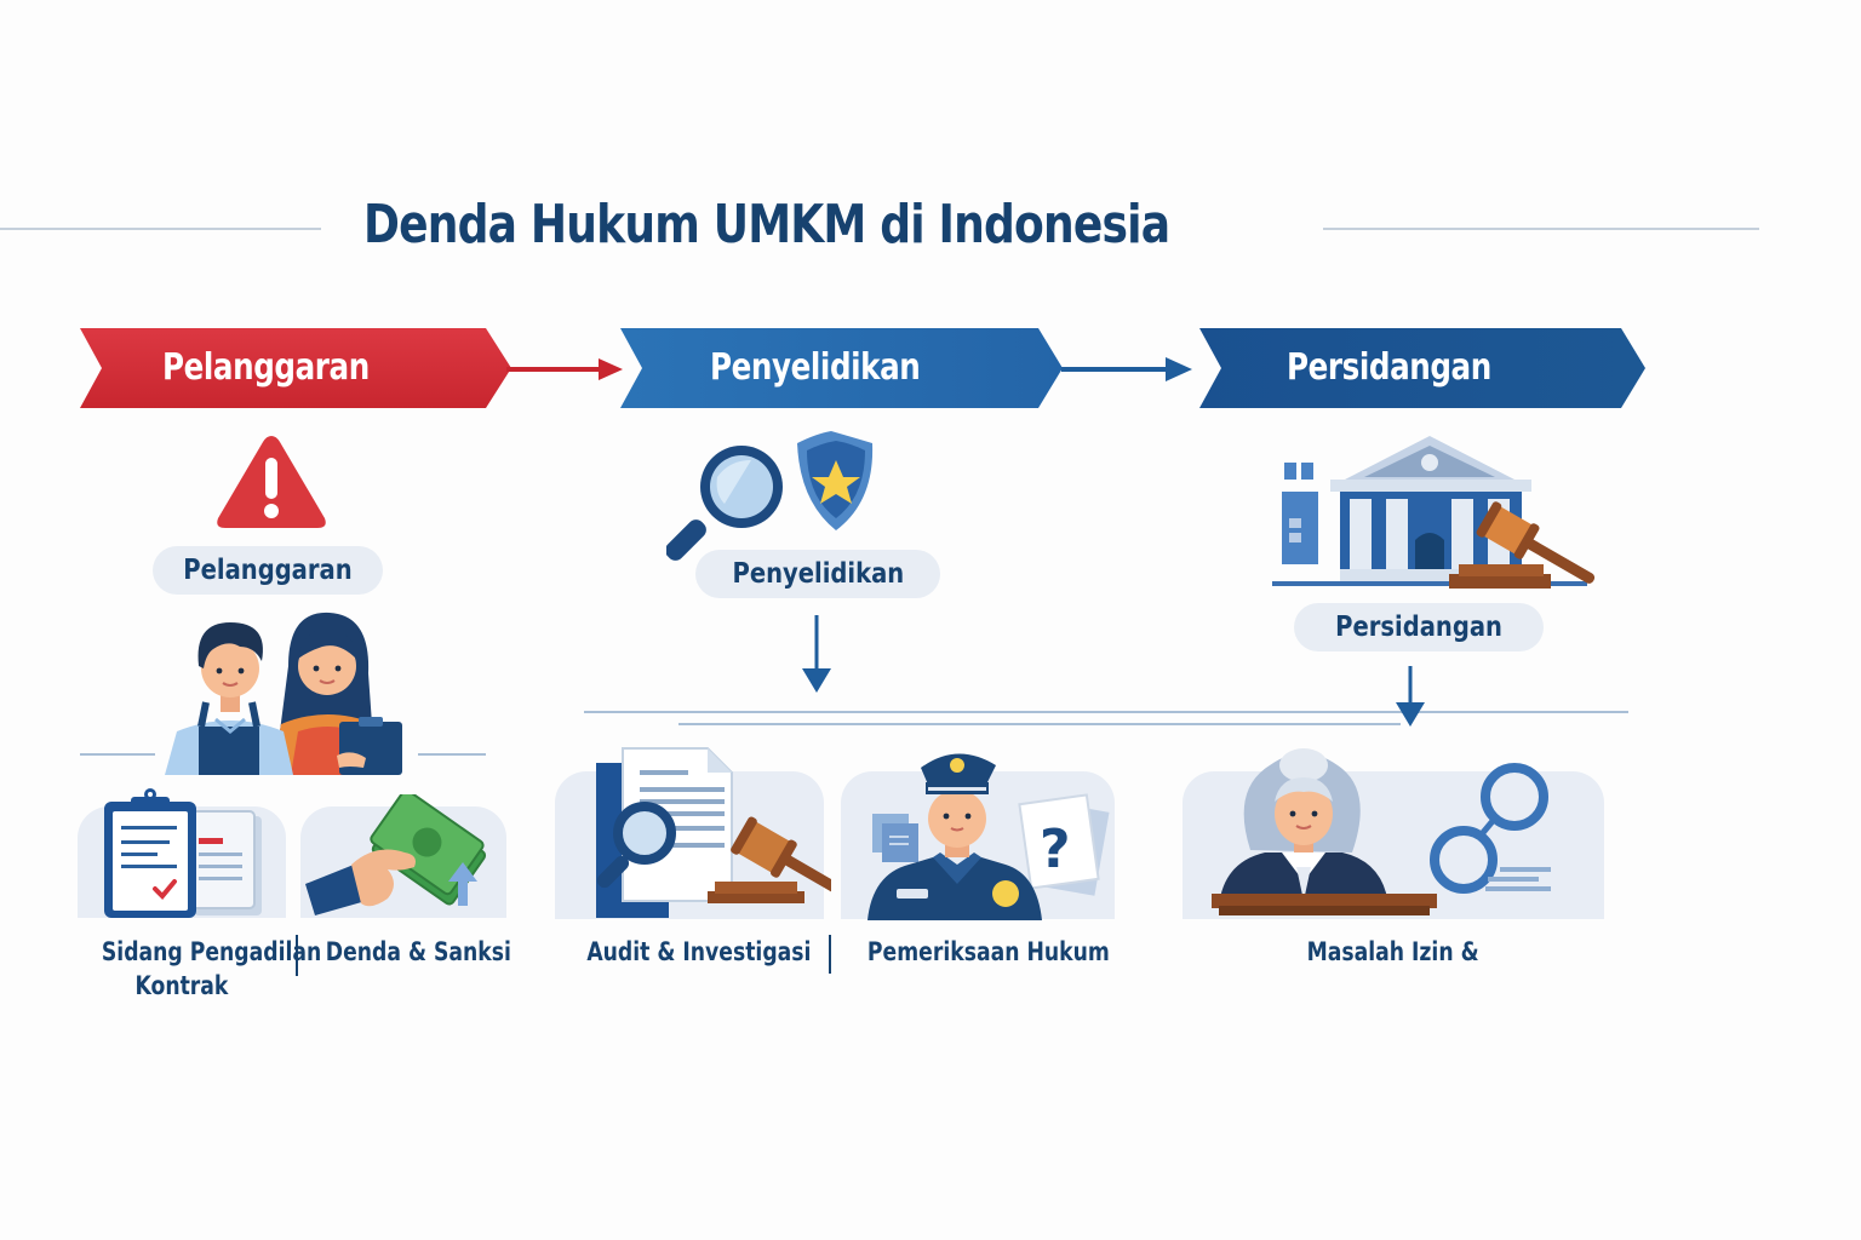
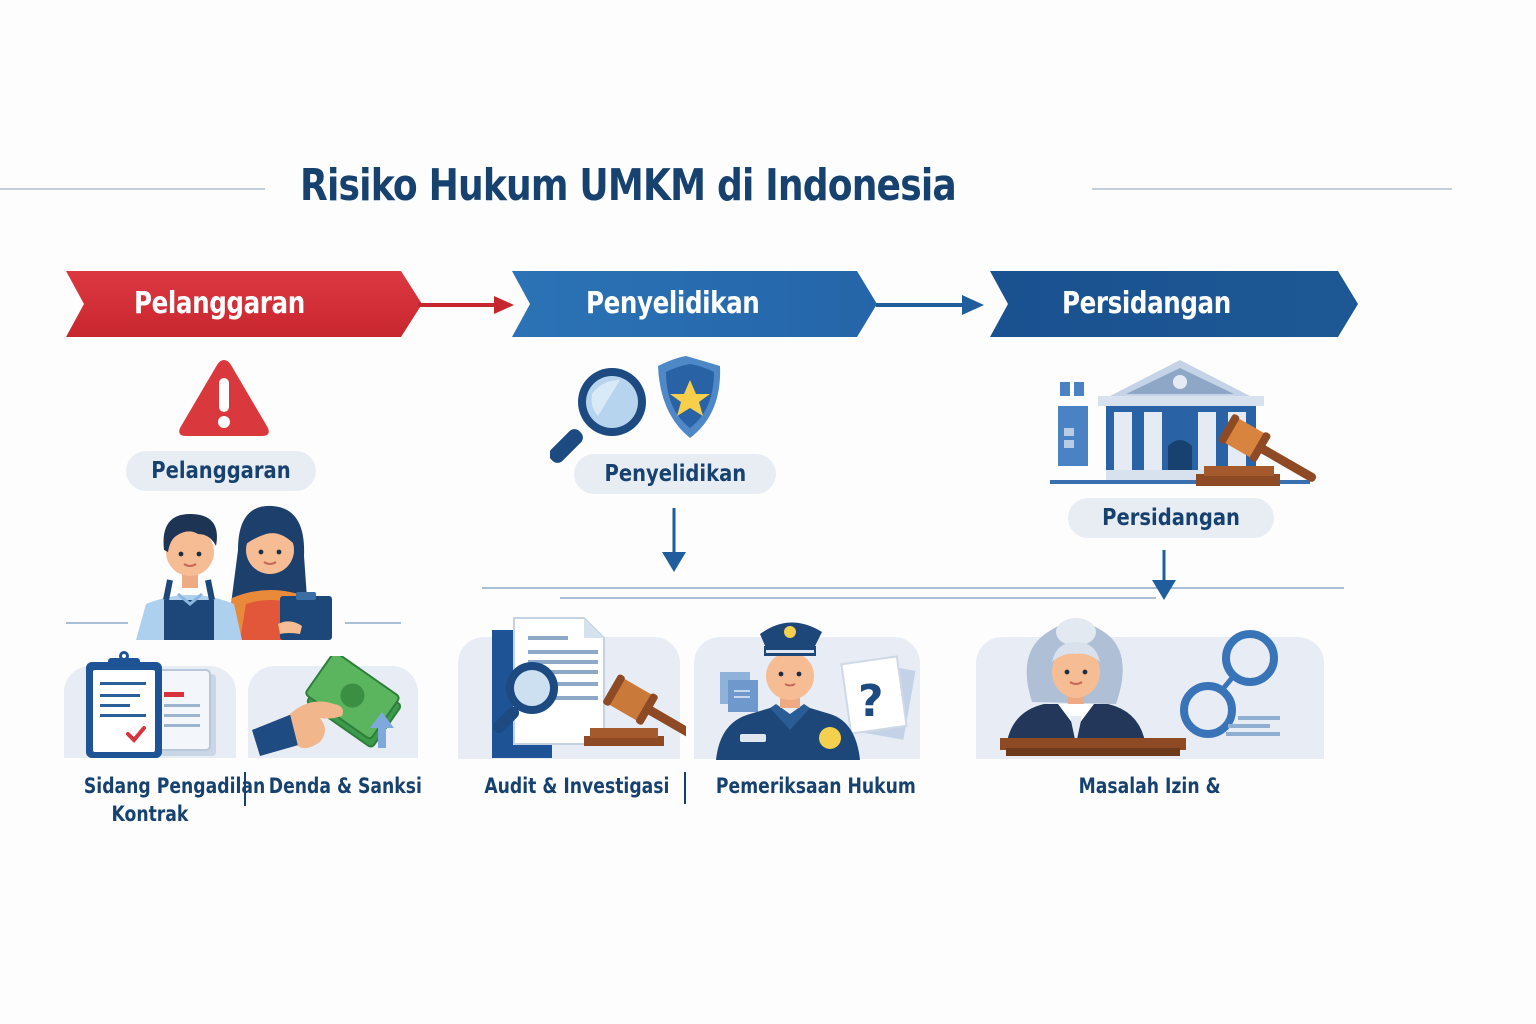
- Denda Hukum UMKM di Indonesia
+ Risiko Hukum UMKM di Indonesia
  Pelanggaran
  Penyelidikan
  Persidangan
  Pelanggaran
  Sidang Pengadilan
  Kontrak
  Denda & Sanksi
  Penyelidikan
  ?
  Audit & Investigasi
  Pemeriksaan Hukum
  Persidangan
  Masalah Izin &
